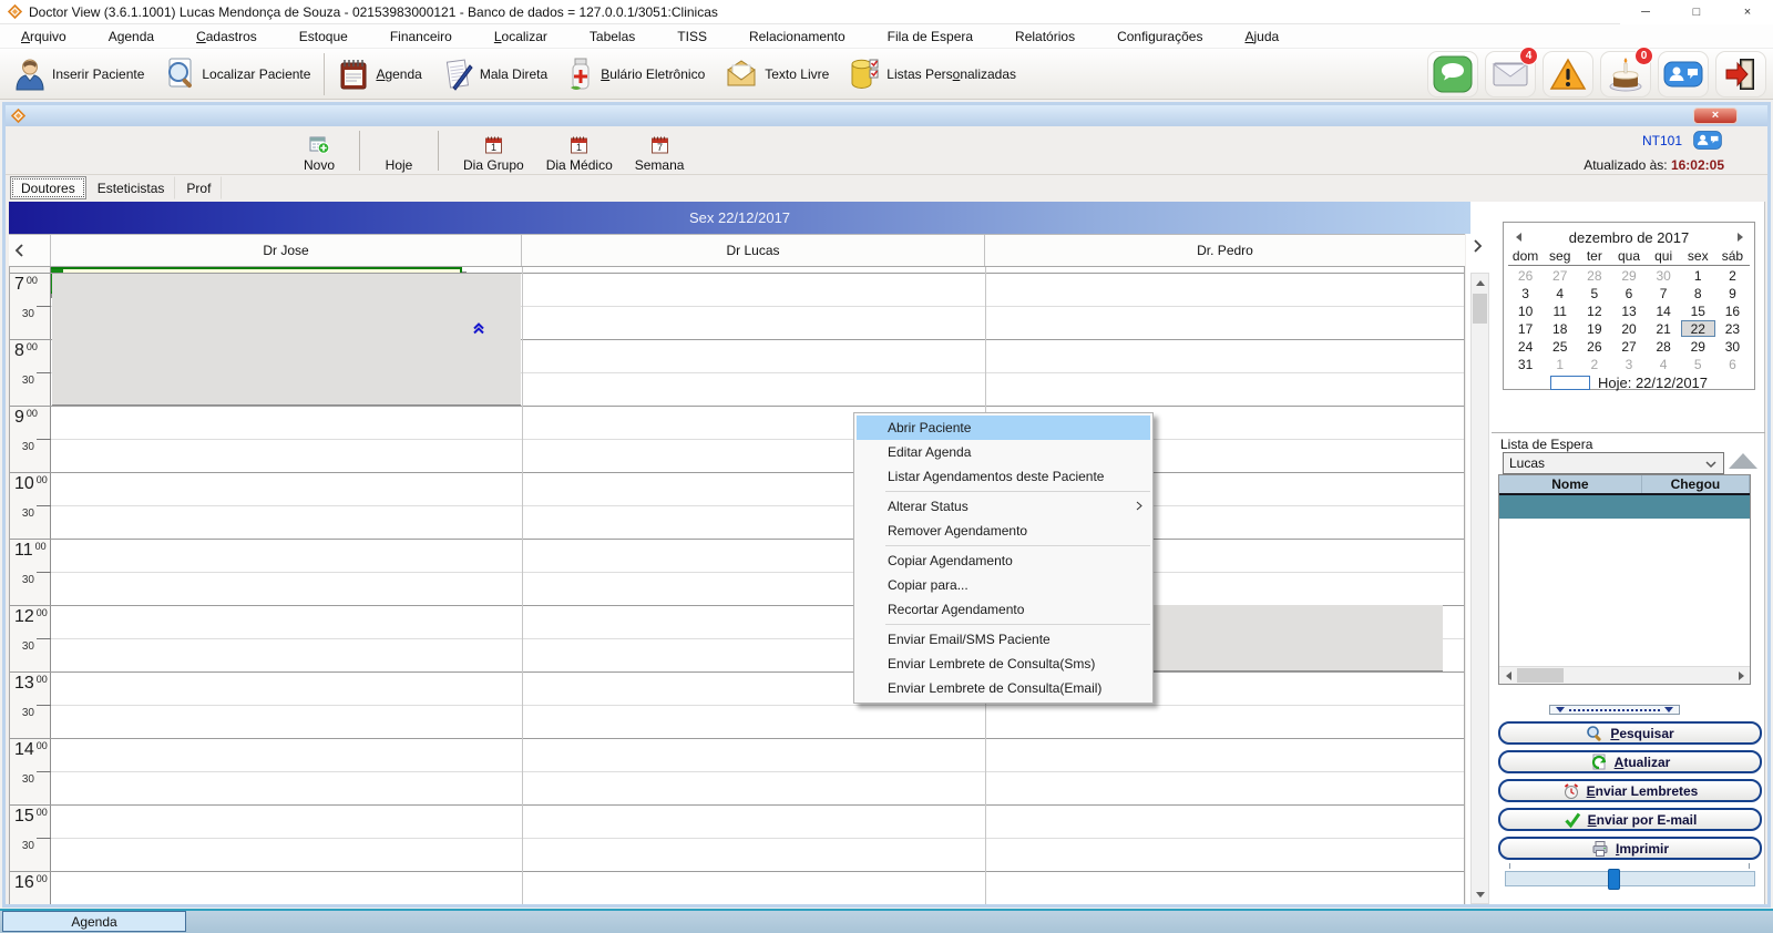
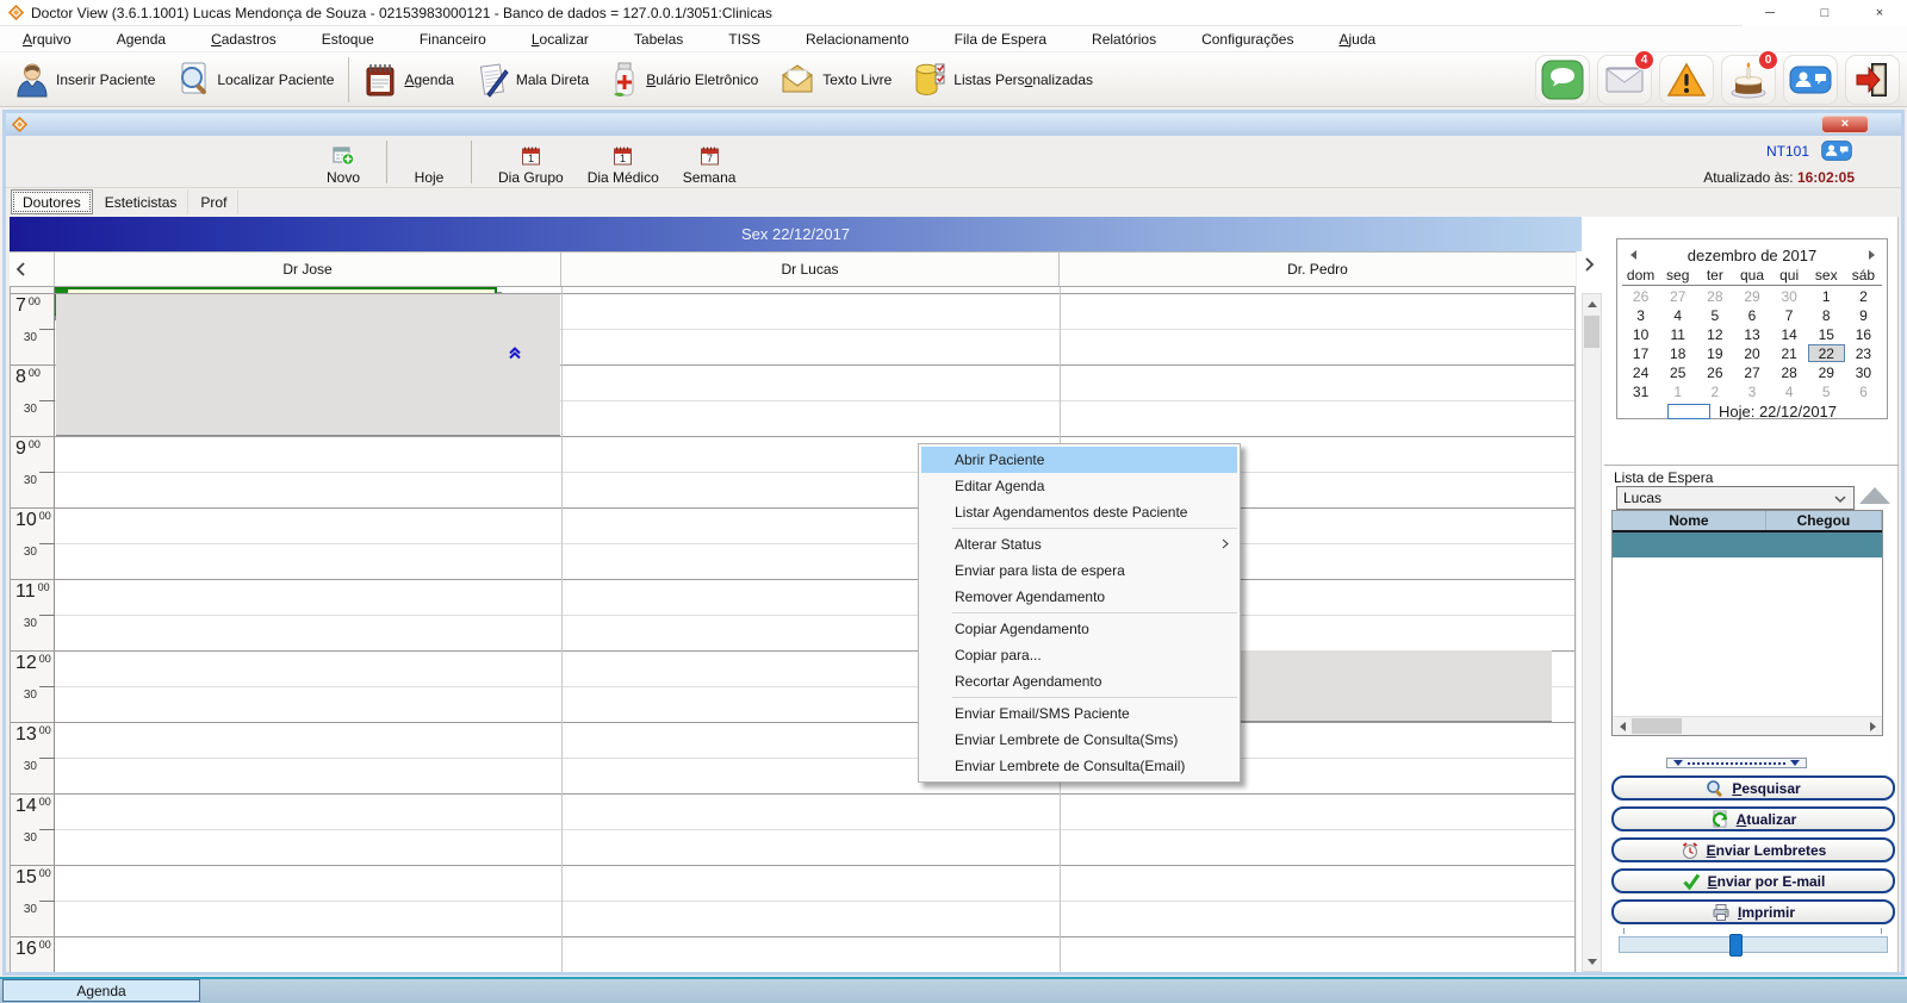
  Doctor View (3.6.1.1001) Lucas Mendonça de Souza - 02153983000121 - Banco de dados = 127.0.0.1/3051:Clinicas
  ─
  □
  ×
  Arquivo
  Agenda
  Cadastros
  Estoque
  Financeiro
  Localizar
  Tabelas
  TISS
  Relacionamento
  Fila de Espera
  Relatórios
  Configurações
  Ajuda
  Inserir Paciente
  Localizar Paciente
  Agenda
  Mala Direta
  Bulário Eletrônico
  Texto Livre
  Listas Personalizadas
  4
  0
  ×
  Novo
  Hoje
  1
  Dia Grupo
  1
  Dia Médico
  7
  Semana
  NT101
  Atualizado às: 16:02:05
  Doutores
  Esteticistas
  Prof
  Sex 22/12/2017
  Dr Jose
  Dr Lucas
  Dr. Pedro
  7 00
  30
  8 00
  30
  9 00
  30
  10 00
  30
  11 00
  30
  12 00
  30
  13 00
  30
  14 00
  30
  15 00
  30
  16 00
  Abrir Paciente
  Editar Agenda
  Listar Agendamentos deste Paciente
  Alterar Status
+ Enviar para lista de espera
  Remover Agendamento
  Copiar Agendamento
  Copiar para...
  Recortar Agendamento
  Enviar Email/SMS Paciente
  Enviar Lembrete de Consulta(Sms)
  Enviar Lembrete de Consulta(Email)
  dezembro de 2017
  dom
  seg
  ter
  qua
  qui
  sex
  sáb
  26
  27
  28
  29
  30
  1
  2
  3
  4
  5
  6
  7
  8
  9
  10
  11
  12
  13
  14
  15
  16
  17
  18
  19
  20
  21
  22
  23
  24
  25
  26
  27
  28
  29
  30
  31
  1
  2
  3
  4
  5
  6
  Hoje: 22/12/2017
  Lista de Espera
  Lucas
  Nome
  Chegou
  Pesquisar
  Atualizar
  Enviar Lembretes
  Enviar por E-mail
  Imprimir
  Agenda
